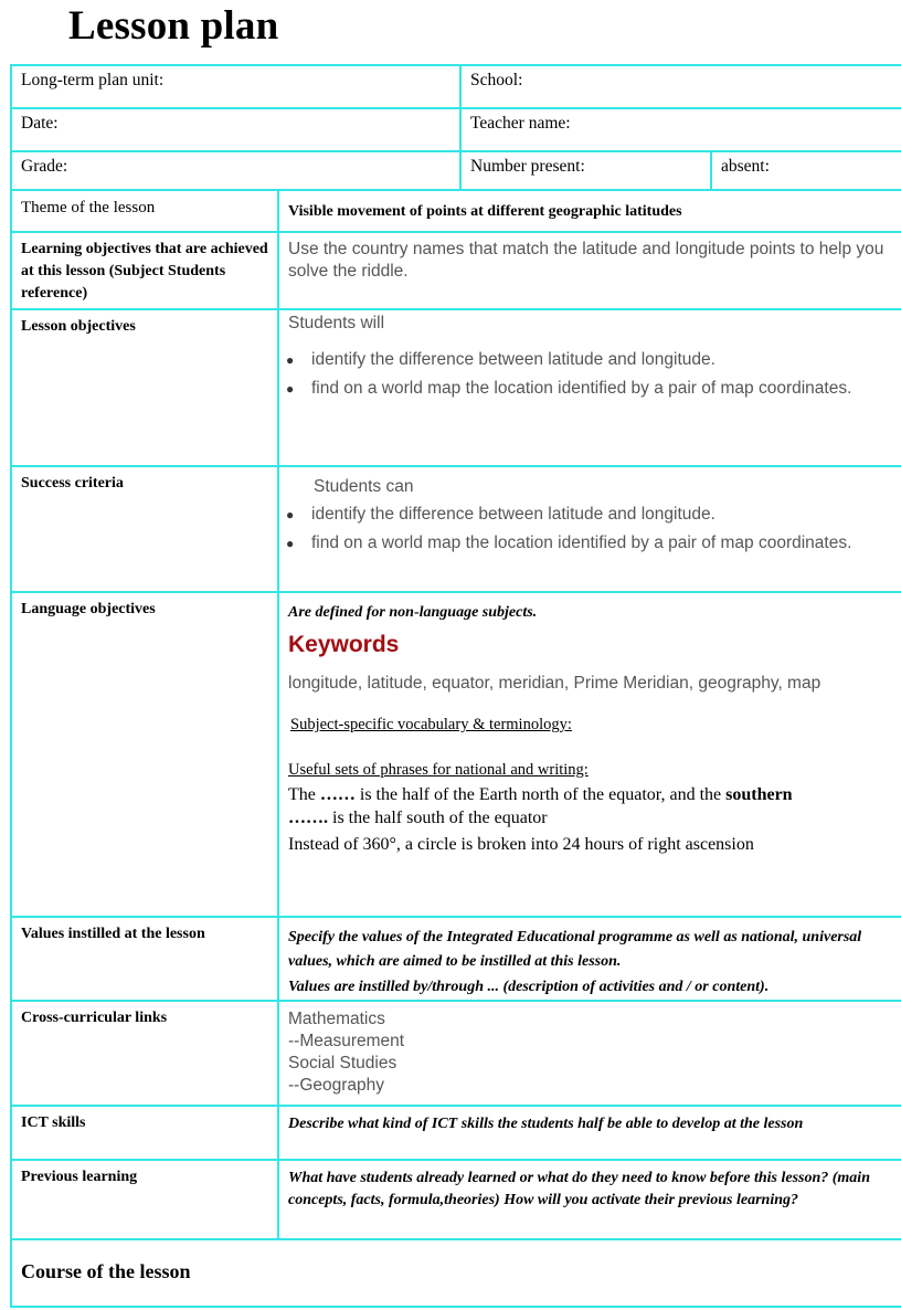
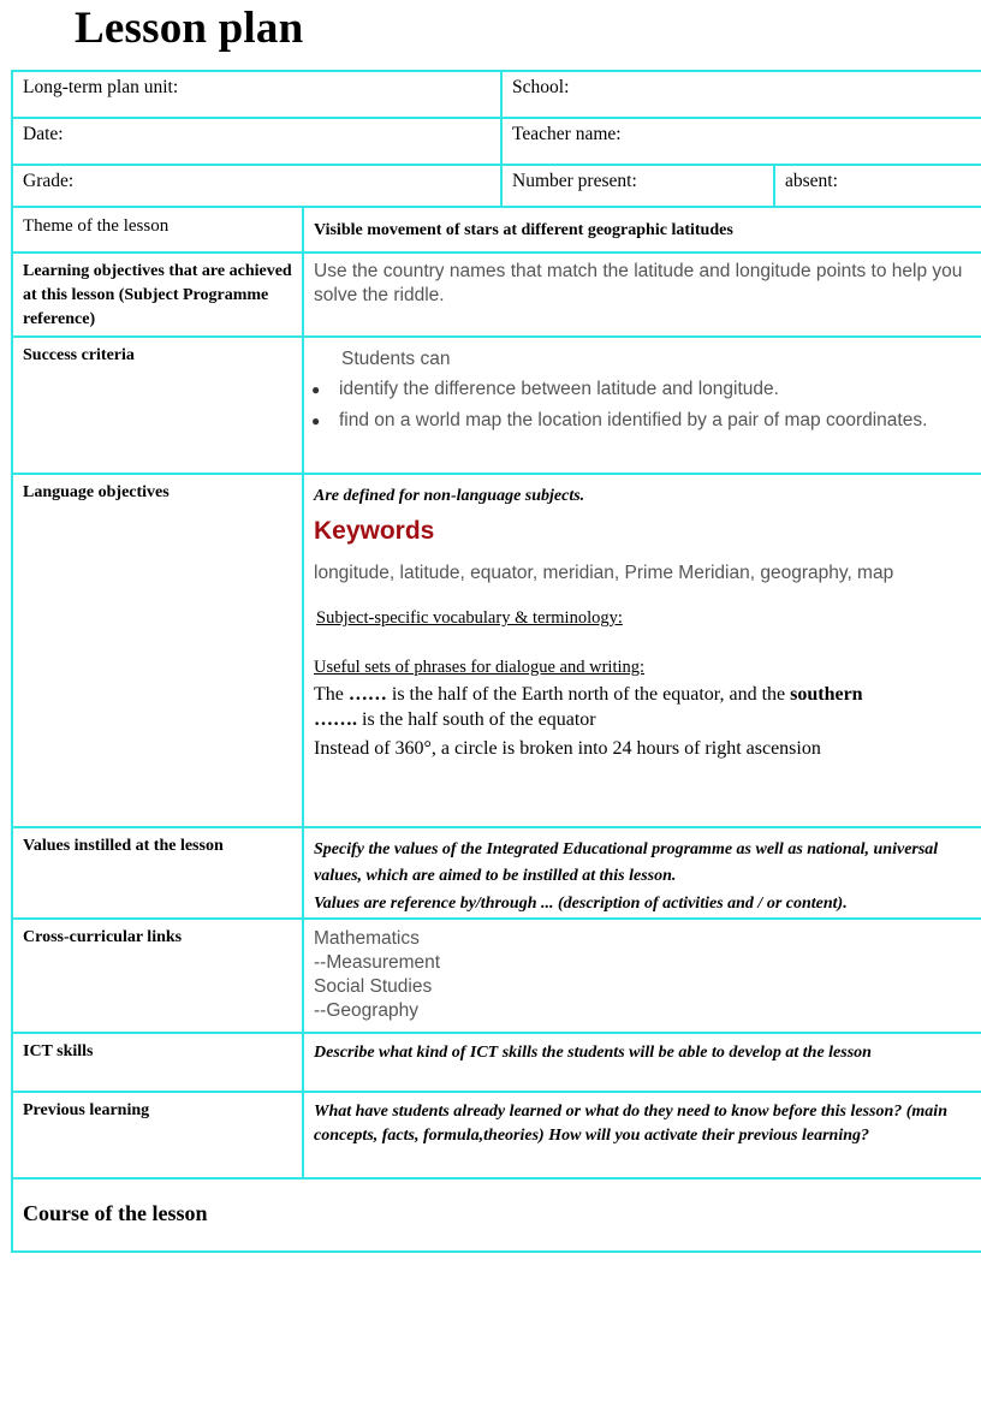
  Lesson plan
  Long-term plan unit:	School:
  Date:	Teacher name:
  Grade:	Number present:	absent:
- Theme of the lesson	Visible movement of points at different geographic latitudes
+ Theme of the lesson	Visible movement of stars at different geographic latitudes
- Learning objectives that are achieved at this lesson (Subject Students reference)	Use the country names that match the latitude and longitude points to help you solve the riddle.
+ Learning objectives that are achieved at this lesson (Subject Programme reference)	Use the country names that match the latitude and longitude points to help you solve the riddle.
- Lesson objectives	Students will ● identify the difference between latitude and longitude. ● find on a world map the location identified by a pair of map coordinates.
  Success criteria	Students can ● identify the difference between latitude and longitude. ● find on a world map the location identified by a pair of map coordinates.
- Language objectives	Are defined for non-language subjects. Keywords longitude, latitude, equator, meridian, Prime Meridian, geography, map Subject-specific vocabulary & terminology: Useful sets of phrases for national and writing: The …… is the half of the Earth north of the equator, and the southern……. is the half south of the equator Instead of 360°, a circle is broken into 24 hours of right ascension
+ Language objectives	Are defined for non-language subjects. Keywords longitude, latitude, equator, meridian, Prime Meridian, geography, map Subject-specific vocabulary & terminology: Useful sets of phrases for dialogue and writing: The …… is the half of the Earth north of the equator, and the southern……. is the half south of the equator Instead of 360°, a circle is broken into 24 hours of right ascension
- Values instilled at the lesson	Specify the values of the Integrated Educational programme as well as national, universal values, which are aimed to be instilled at this lesson. Values are instilled by/through ... (description of activities and / or content).
+ Values instilled at the lesson	Specify the values of the Integrated Educational programme as well as national, universal values, which are aimed to be instilled at this lesson. Values are reference by/through ... (description of activities and / or content).
  Cross-curricular links	Mathematics --Measurement Social Studies --Geography
- ICT skills	Describe what kind of ICT skills the students half be able to develop at the lesson
+ ICT skills	Describe what kind of ICT skills the students will be able to develop at the lesson
  Previous learning	What have students already learned or what do they need to know before this lesson? (main concepts, facts, formula,theories) How will you activate their previous learning?
  Course of the lesson
